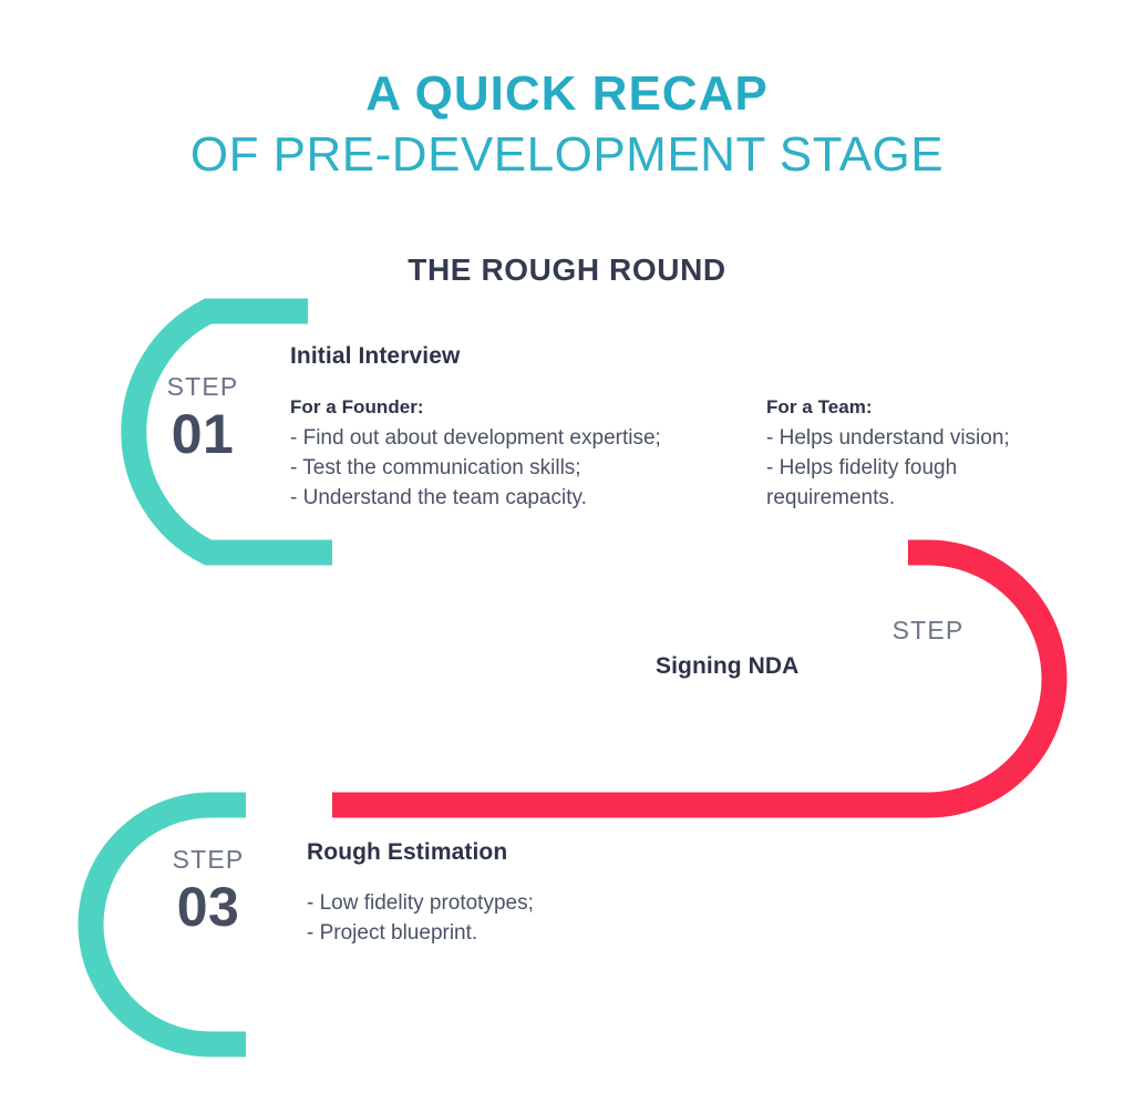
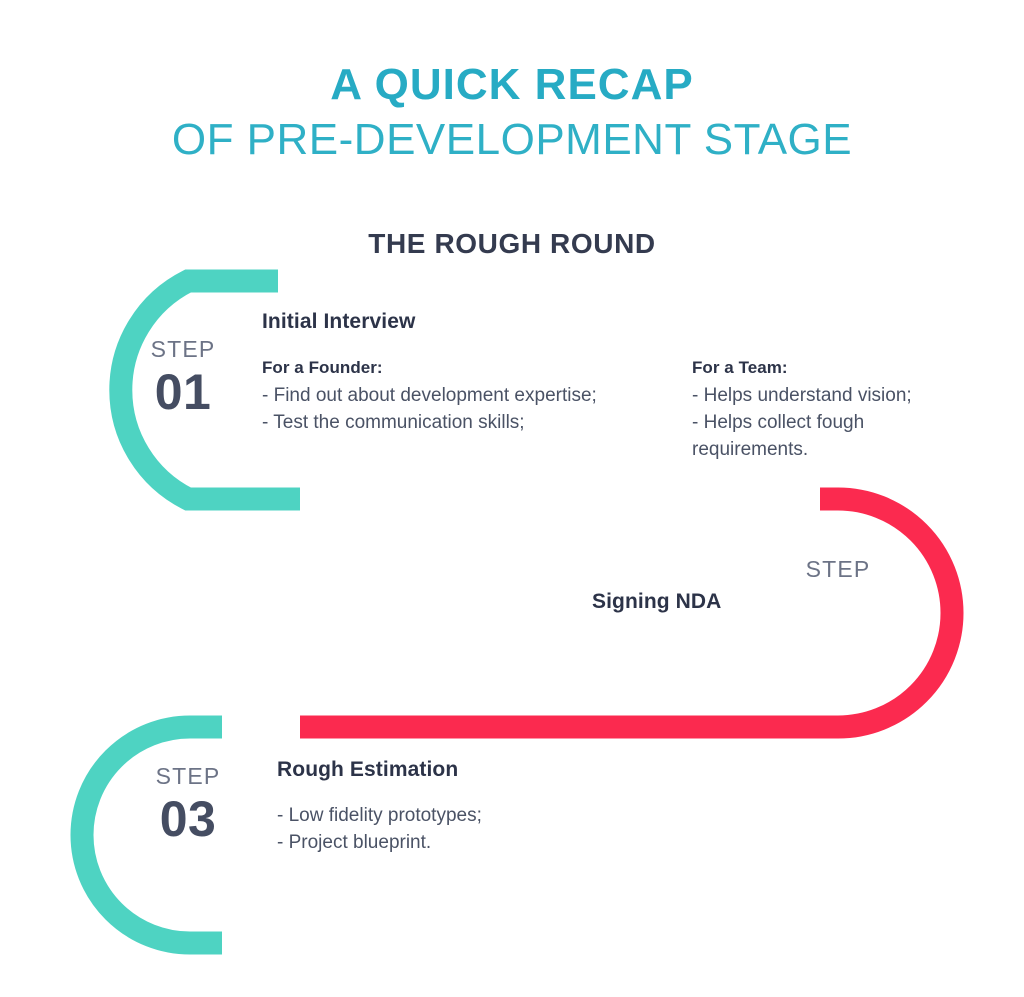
  A QUICK RECAP
  OF PRE-DEVELOPMENT STAGE
  THE ROUGH ROUND
  STEP
  01
  Initial Interview
  For a Founder:
  - Find out about development expertise;
  - Test the communication skills;
- - Understand the team capacity.
  For a Team:
  - Helps understand vision;
- - Helps fidelity fough requirements.
+ - Helps collect fough requirements.
  STEP
  Signing NDA
  STEP
  03
  Rough Estimation
  - Low fidelity prototypes;
  - Project blueprint.
